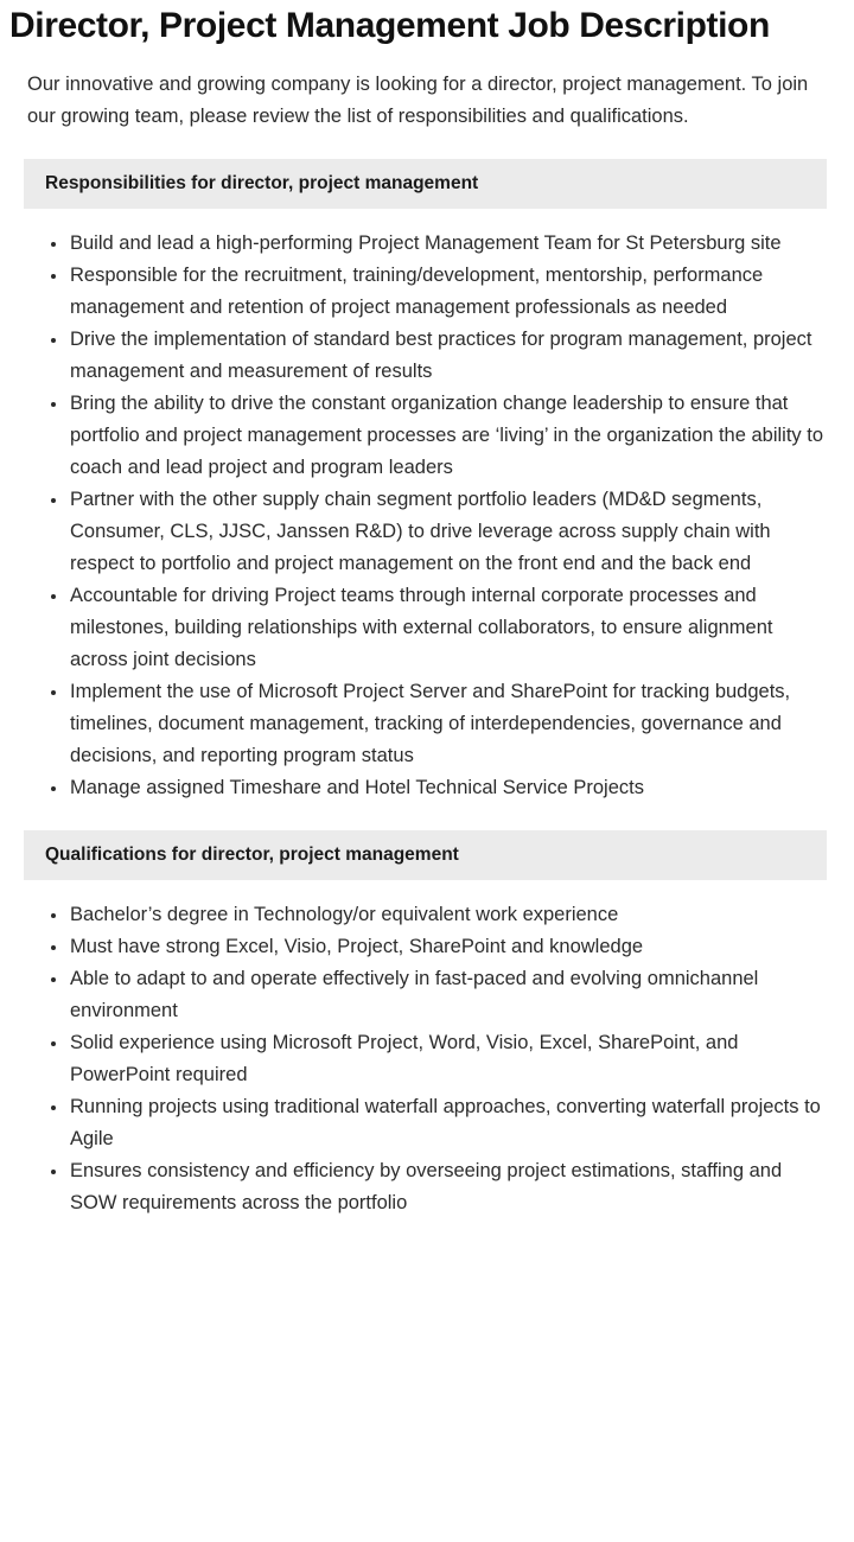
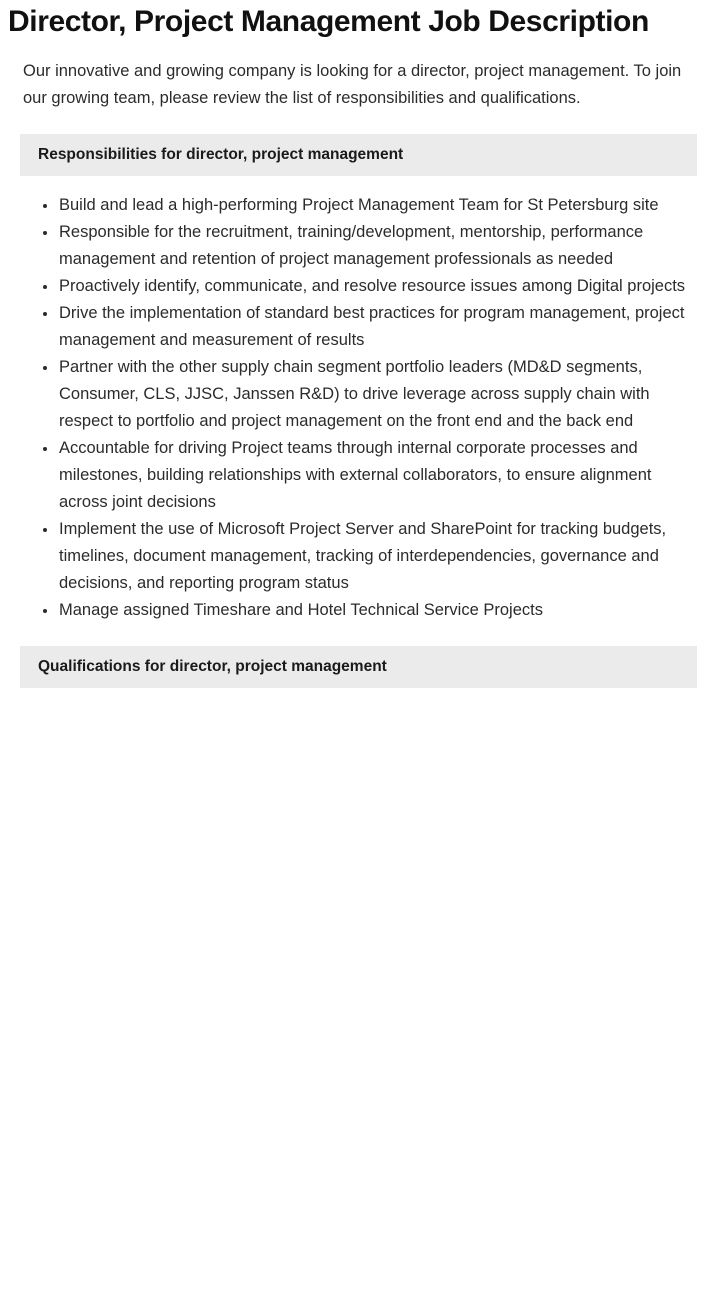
  Director, Project Management Job Description
  Our innovative and growing company is looking for a director, project management. To join our growing team, please review the list of responsibilities and qualifications.
  Responsibilities for director, project management
  Build and lead a high-performing Project Management Team for St Petersburg site
  Responsible for the recruitment, training/development, mentorship, performance management and retention of project management professionals as needed
+ Proactively identify, communicate, and resolve resource issues among Digital projects
  Drive the implementation of standard best practices for program management, project management and measurement of results
- Bring the ability to drive the constant organization change leadership to ensure that portfolio and project management processes are ‘living’ in the organization the ability to coach and lead project and program leaders
  Partner with the other supply chain segment portfolio leaders (MD&D segments, Consumer, CLS, JJSC, Janssen R&D) to drive leverage across supply chain with respect to portfolio and project management on the front end and the back end
  Accountable for driving Project teams through internal corporate processes and milestones, building relationships with external collaborators, to ensure alignment across joint decisions
  Implement the use of Microsoft Project Server and SharePoint for tracking budgets, timelines, document management, tracking of interdependencies, governance and decisions, and reporting program status
  Manage assigned Timeshare and Hotel Technical Service Projects
  Qualifications for director, project management
- Bachelor’s degree in Technology/or equivalent work experience
- Must have strong Excel, Visio, Project, SharePoint and knowledge
- Able to adapt to and operate effectively in fast-paced and evolving omnichannel environment
- Solid experience using Microsoft Project, Word, Visio, Excel, SharePoint, and PowerPoint required
- Running projects using traditional waterfall approaches, converting waterfall projects to Agile
- Ensures consistency and efficiency by overseeing project estimations, staffing and SOW requirements across the portfolio
